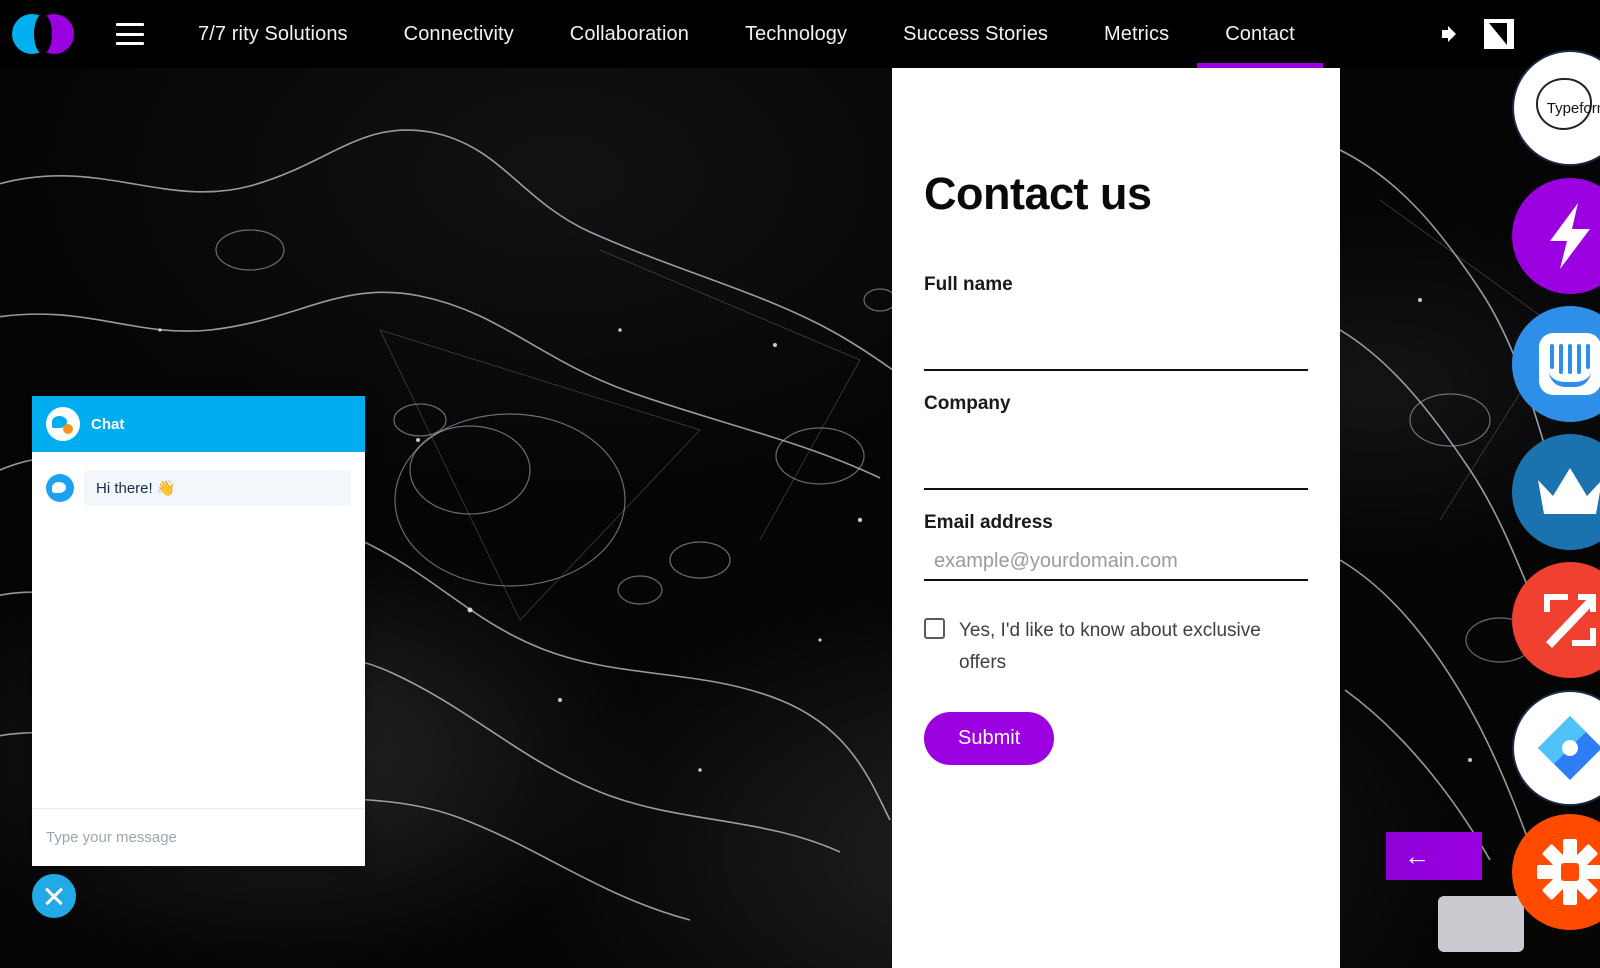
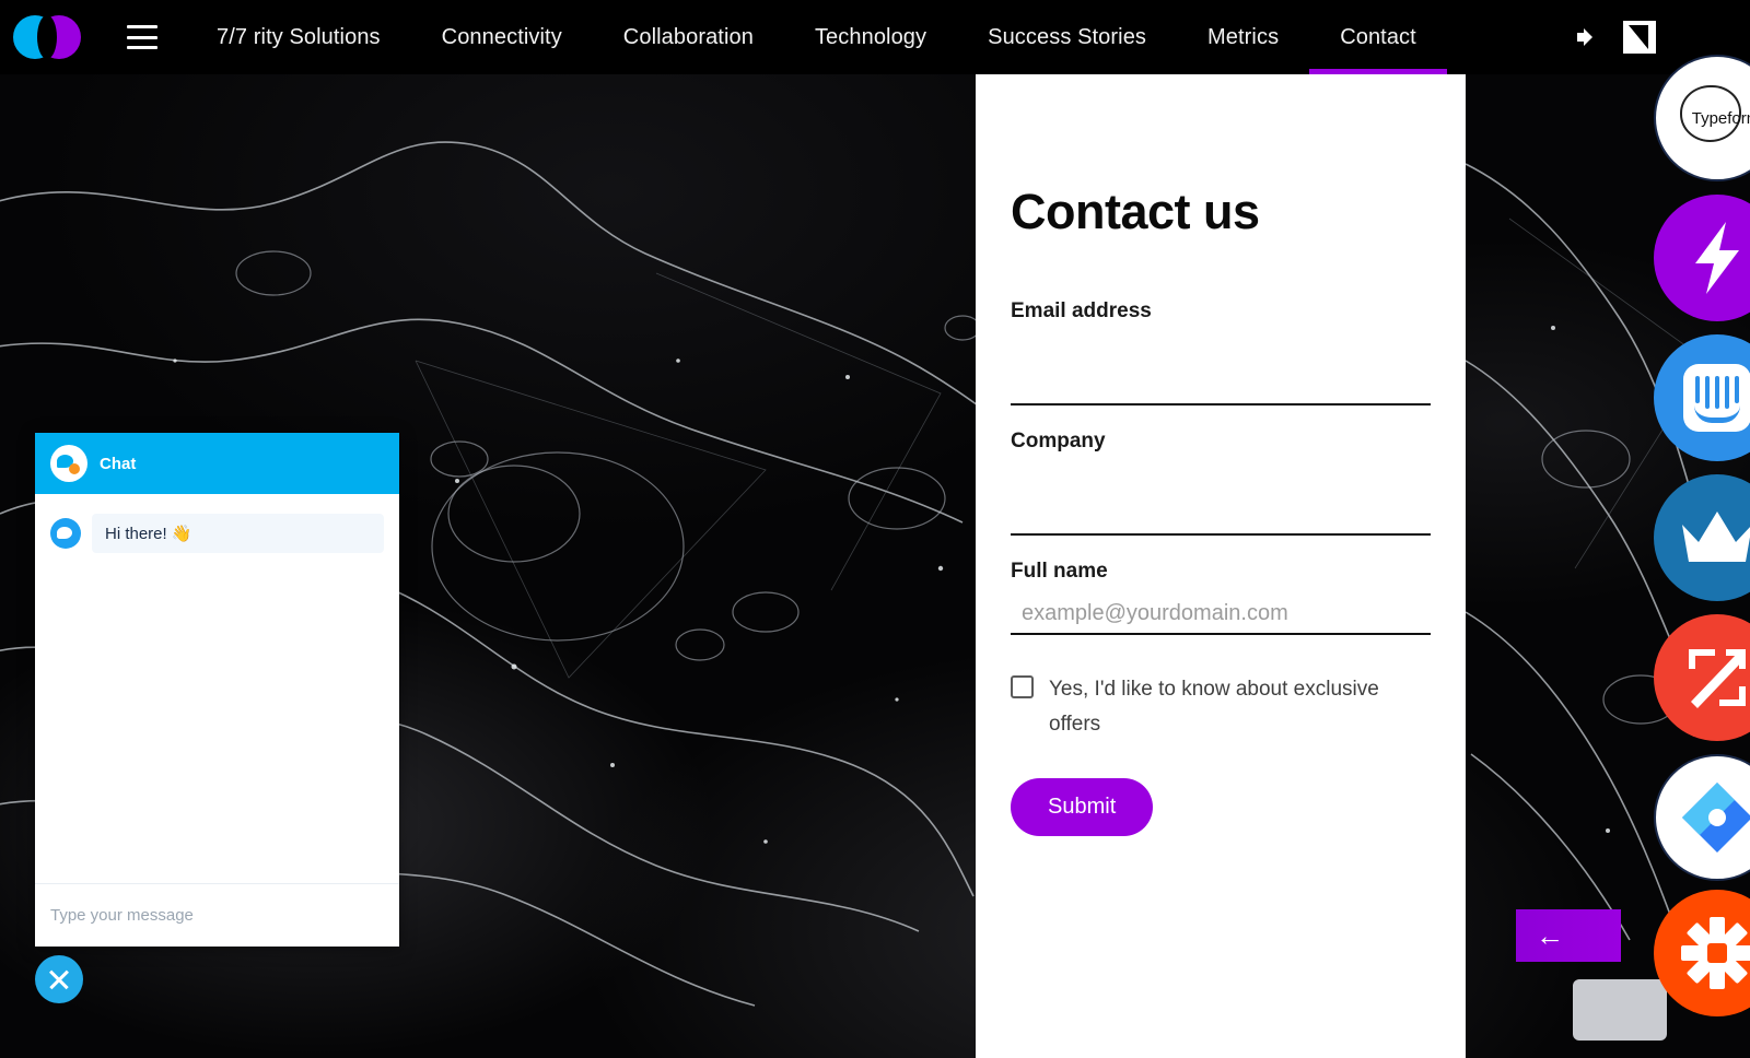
  7/7 rity Solutions
  Connectivity
  Collaboration
  Technology
  Success Stories
  Metrics
  Contact
  Contact us
- Full name
+ Email address
  Company
- Email address
+ Full name
  example@yourdomain.com
  Yes, I'd like to know about exclusive offers
  Submit
  Chat
  Hi there! 👋
  Type your message
  Typefor
  ←
